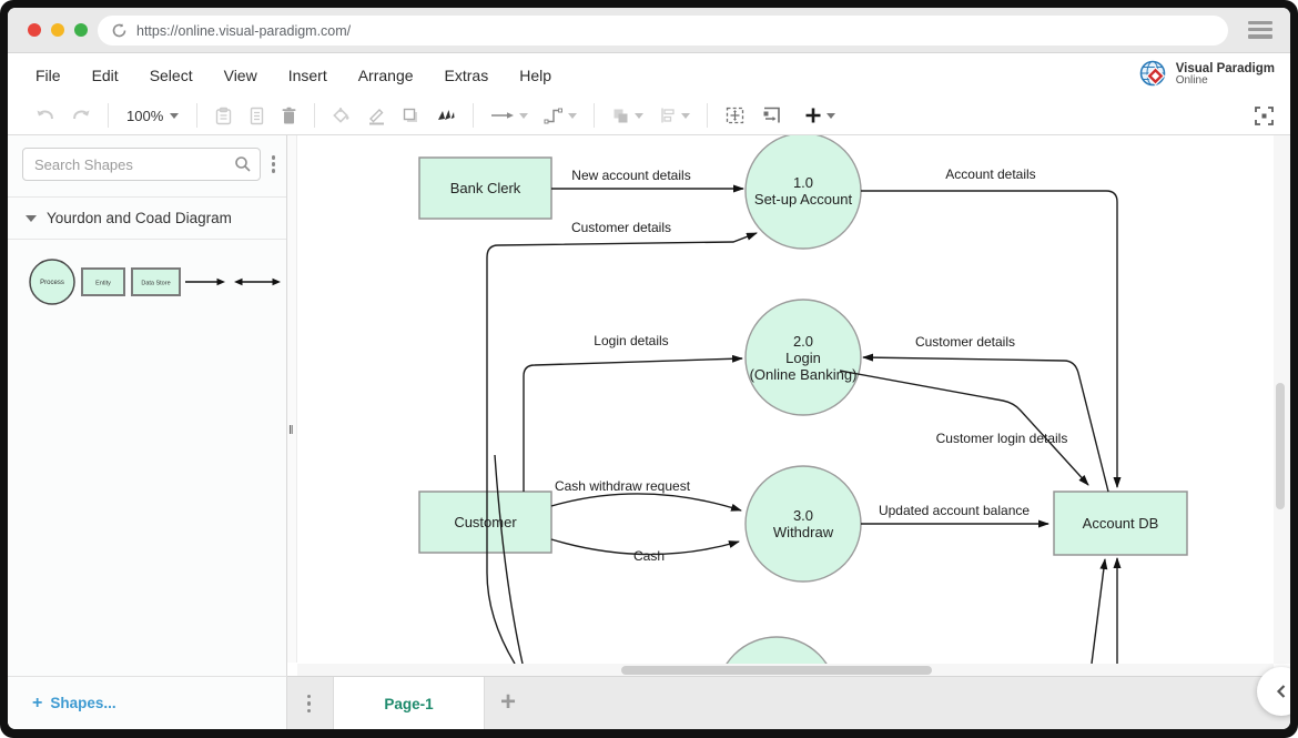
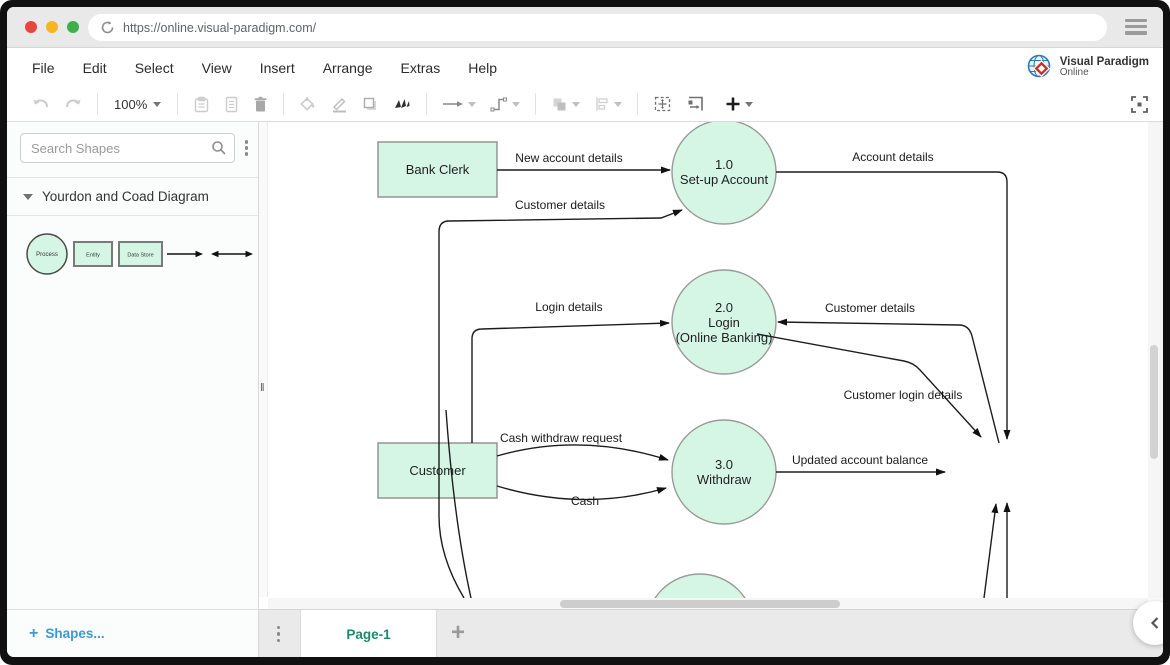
  https://online.visual-paradigm.com/
  File
  Edit
  Select
  View
  Insert
  Arrange
  Extras
  Help
  Visual Paradigm
  Online
  100%
  Search Shapes
  Yourdon and Coad Diagram
  +
  Shapes...
  ‖
  Bank Clerk
  Custmer
- Account DB
  1.0
  Set-up Account
  2.0
  Login
  (Online Banking)
  3.0
  Withdraw
  New account details
  Customer details
  Account details
  Login details
  Customer details
  Customer login details
  Cash withdraw request
  Cash
  Updated account balance
  Page-1
  +
